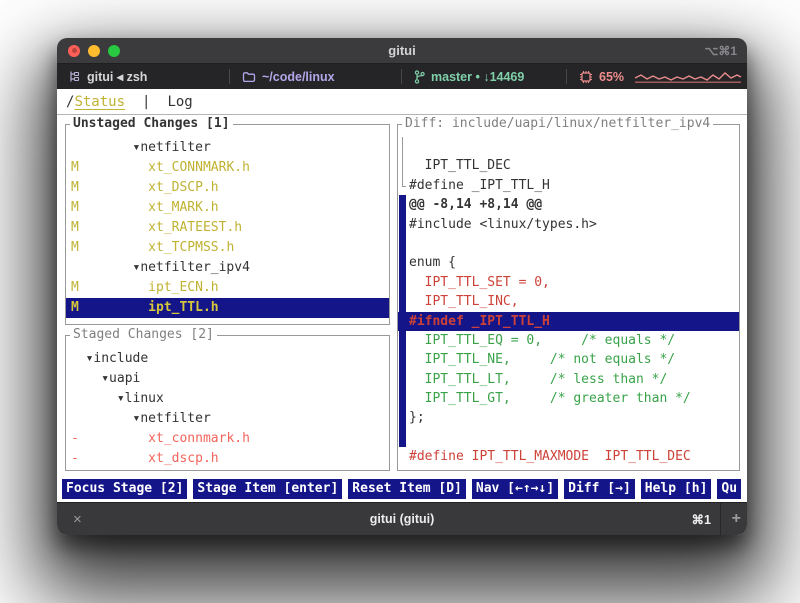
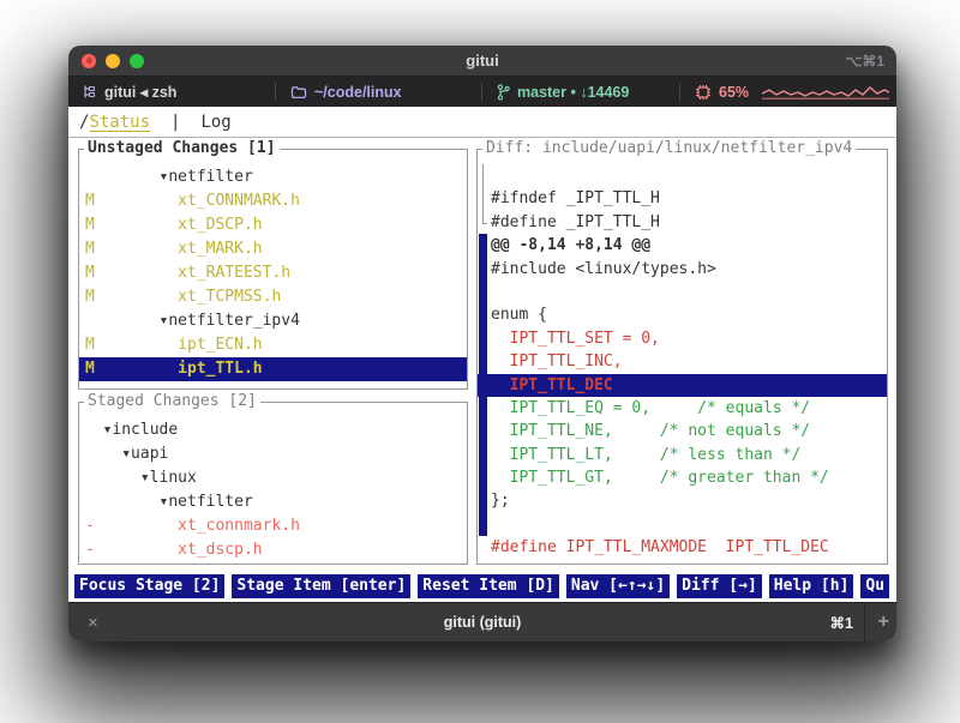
  gitui
  ⌥⌘1
  gitui ◂ zsh
  ~/code/linux
  master • ↓14469
  65%
  /
  Status
  |
  Log
  Unstaged Changes [1]
  ▾netfilter
  M
  xt_CONNMARK.h
  M
  xt_DSCP.h
  M
  xt_MARK.h
  M
  xt_RATEEST.h
  M
  xt_TCPMSS.h
  ▾netfilter_ipv4
  M
  ipt_ECN.h
  M
  ipt_TTL.h
  Staged Changes [2]
  ▾include
  ▾uapi
  ▾linux
  ▾netfilter
  -
  xt_connmark.h
  -
  xt_dscp.h
  Diff: include/uapi/linux/netfilter_ipv4
- IPT_TTL_DEC
+ #ifndef _IPT_TTL_H
  #define _IPT_TTL_H
  @@ -8,14 +8,14 @@
  #include <linux/types.h>
  enum {
  IPT_TTL_SET = 0,
  IPT_TTL_INC,
- #ifndef _IPT_TTL_H
+ IPT_TTL_DEC
  IPT_TTL_EQ = 0, /* equals */
  IPT_TTL_NE, /* not equals */
  IPT_TTL_LT, /* less than */
  IPT_TTL_GT, /* greater than */
  };
  #define IPT_TTL_MAXMODE IPT_TTL_DEC
  Focus Stage [2]
  Stage Item [enter]
  Reset Item [D]
  Nav [←↑→↓]
  Diff [→]
  Help [h]
  Qu
  ×
  gitui (gitui)
  ⌘1
  +
